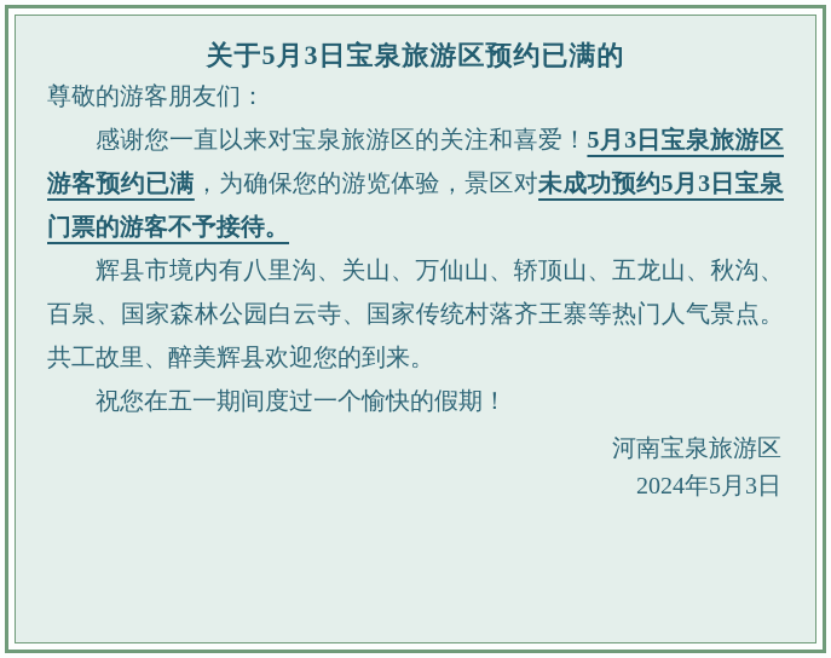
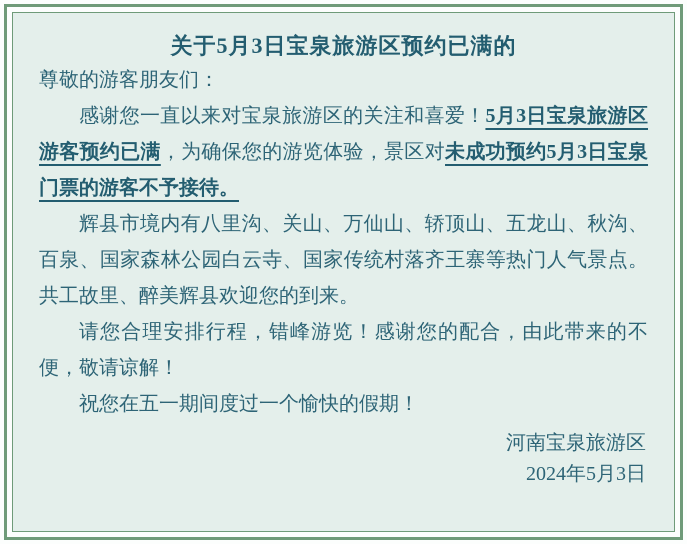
  关于5月3日宝泉旅游区预约已满的
  尊敬的游客朋友们：
  感谢您一直以来对宝泉旅游区的关注和喜爱！5月3日宝泉旅游区游客预约已满，为确保您的游览体验，景区对未成功预约5月3日宝泉门票的游客不予接待。
  辉县市境内有八里沟、关山、万仙山、轿顶山、五龙山、秋沟、百泉、国家森林公园白云寺、国家传统村落齐王寨等热门人气景点。共工故里、醉美辉县欢迎您的到来。
+ 请您合理安排行程，错峰游览！感谢您的配合，由此带来的不便，敬请谅解！
  祝您在五一期间度过一个愉快的假期！
  河南宝泉旅游区
  2024年5月3日
